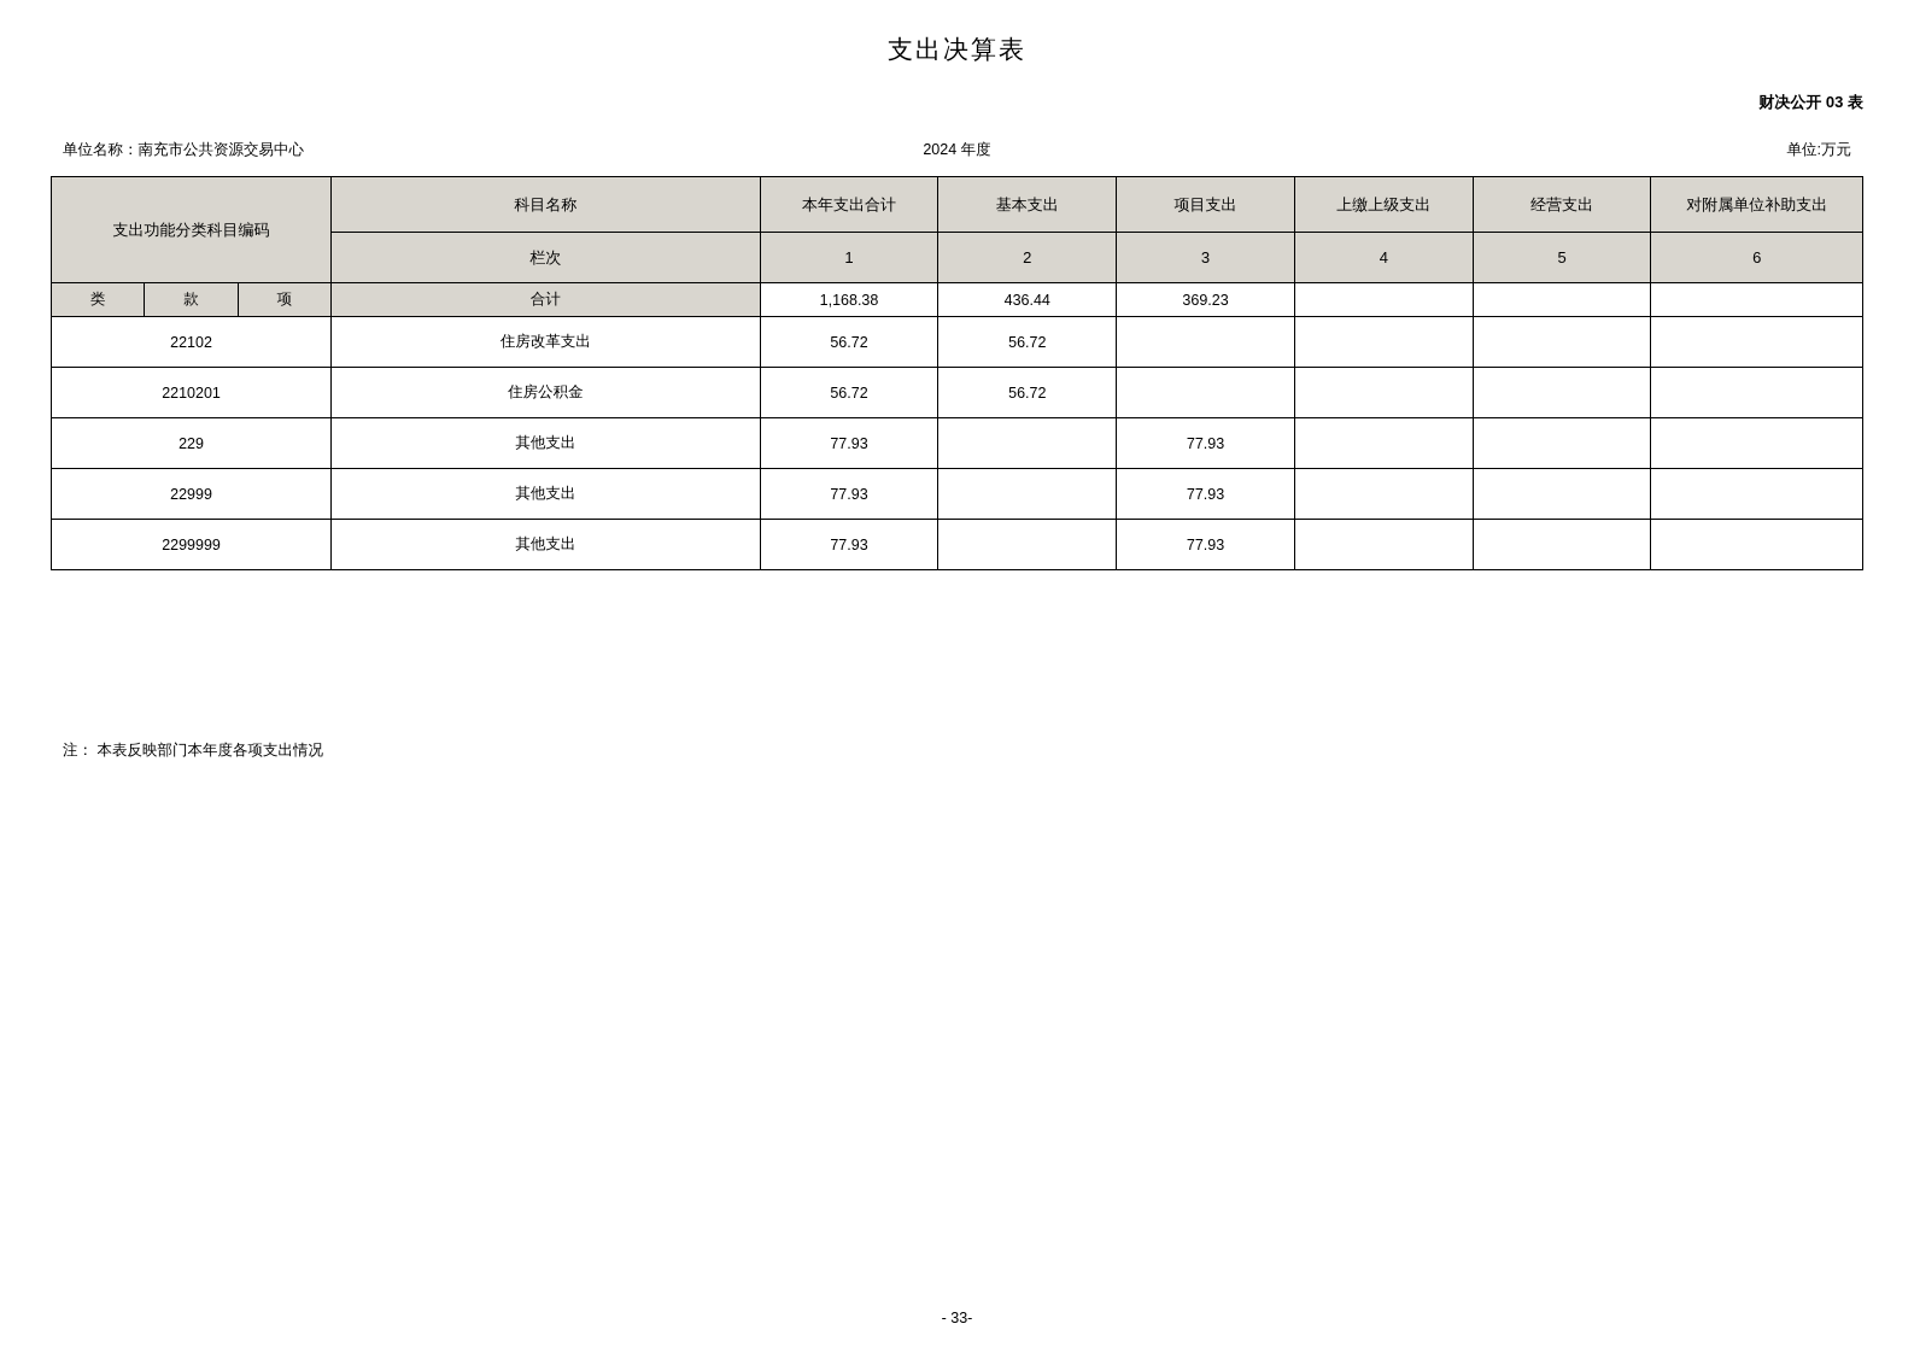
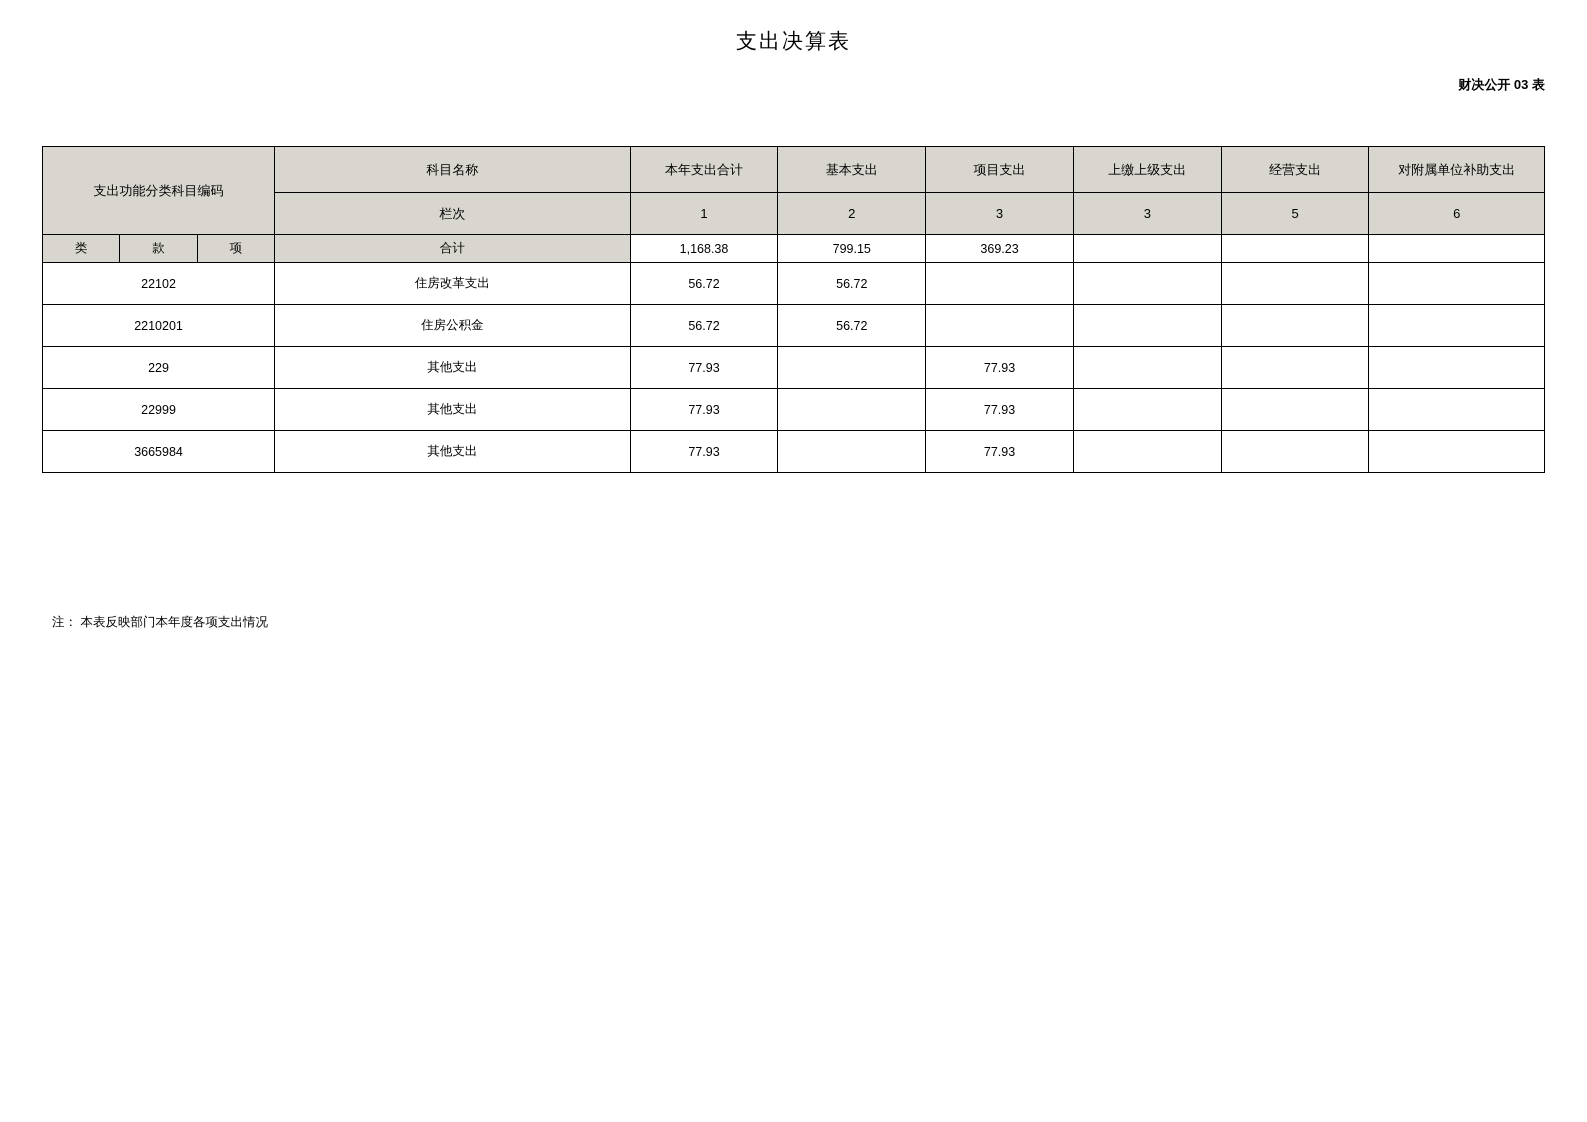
  支出决算表
  财决公开 03 表
- 单位名称：南充市公共资源交易中心
- 2024 年度
- 单位:万元
  支出功能分类科目编码	科目名称	本年支出合计	基本支出	项目支出	上缴上级支出	经营支出	对附属单位补助支出
- 栏次	1	2	3	4	5	6
+ 栏次	1	2	3	3	5	6
- 类	款	项	合计	1,168.38	436.44	369.23
+ 类	款	项	合计	1,168.38	799.15	369.23
  22102	住房改革支出	56.72	56.72
  2210201	住房公积金	56.72	56.72
  229	其他支出	77.93		77.93
  22999	其他支出	77.93		77.93
- 2299999	其他支出	77.93		77.93
+ 3665984	其他支出	77.93		77.93
  注： 本表反映部门本年度各项支出情况
- - 33-
